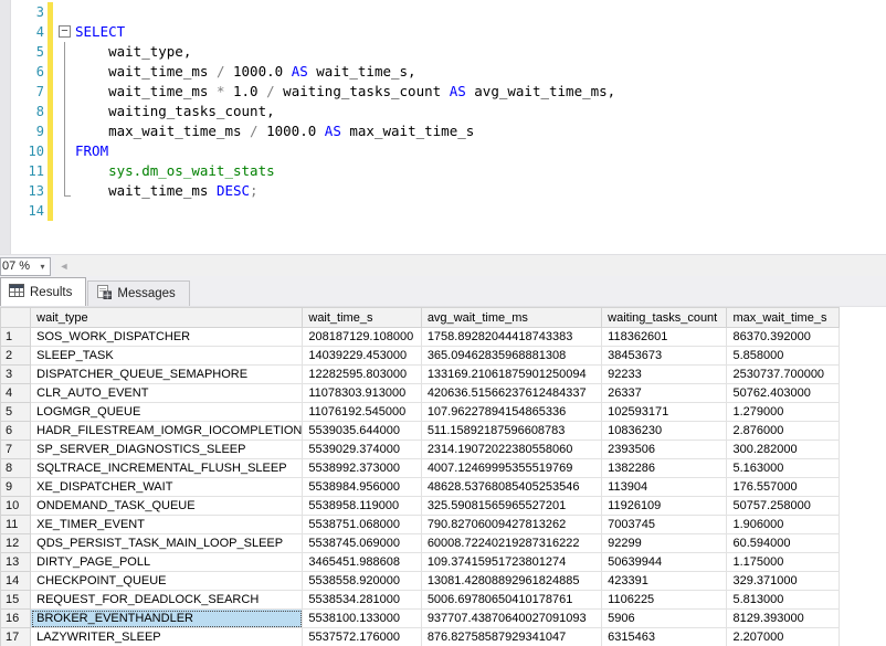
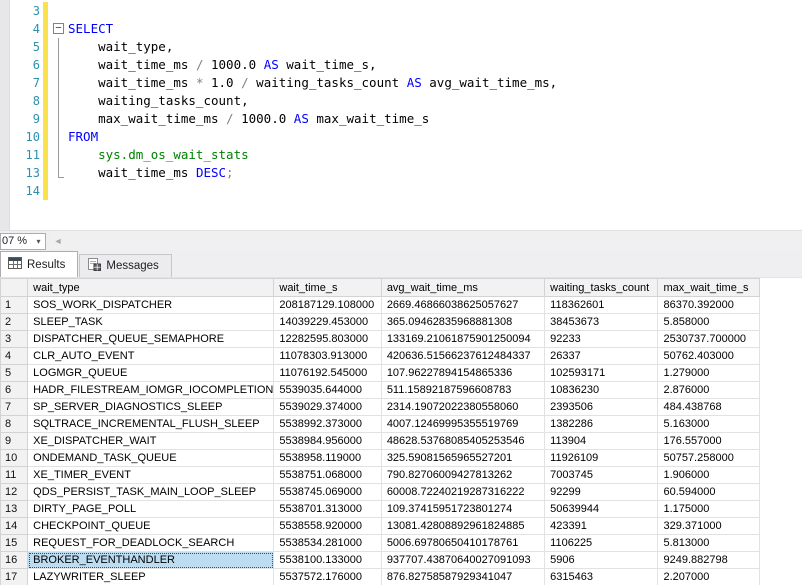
  3
  4
  −
  SELECT
  5
  wait_type,
  6
  wait_time_ms / 1000.0 AS wait_time_s,
  7
  wait_time_ms * 1.0 / waiting_tasks_count AS avg_wait_time_ms,
  8
  waiting_tasks_count,
  9
  max_wait_time_ms / 1000.0 AS max_wait_time_s
  10
  FROM
  11
  sys.dm_os_wait_stats
  13
  wait_time_ms DESC;
  14
  07 %
  ▾
  ◄
  Results
  Messages
  	wait_type	wait_time_s	avg_wait_time_ms	waiting_tasks_count	max_wait_time_s
- 1	SOS_WORK_DISPATCHER	208187129.108000	1758.89282044418743383	118362601	86370.392000
+ 1	SOS_WORK_DISPATCHER	208187129.108000	2669.46866038625057627	118362601	86370.392000
  2	SLEEP_TASK	14039229.453000	365.09462835968881308	38453673	5.858000
  3	DISPATCHER_QUEUE_SEMAPHORE	12282595.803000	133169.21061875901250094	92233	2530737.700000
  4	CLR_AUTO_EVENT	11078303.913000	420636.51566237612484337	26337	50762.403000
  5	LOGMGR_QUEUE	11076192.545000	107.96227894154865336	102593171	1.279000
  6	HADR_FILESTREAM_IOMGR_IOCOMPLETION	5539035.644000	511.15892187596608783	10836230	2.876000
- 7	SP_SERVER_DIAGNOSTICS_SLEEP	5539029.374000	2314.19072022380558060	2393506	300.282000
+ 7	SP_SERVER_DIAGNOSTICS_SLEEP	5539029.374000	2314.19072022380558060	2393506	484.438768
  8	SQLTRACE_INCREMENTAL_FLUSH_SLEEP	5538992.373000	4007.12469995355519769	1382286	5.163000
  9	XE_DISPATCHER_WAIT	5538984.956000	48628.53768085405253546	113904	176.557000
  10	ONDEMAND_TASK_QUEUE	5538958.119000	325.59081565965527201	11926109	50757.258000
  11	XE_TIMER_EVENT	5538751.068000	790.82706009427813262	7003745	1.906000
  12	QDS_PERSIST_TASK_MAIN_LOOP_SLEEP	5538745.069000	60008.72240219287316222	92299	60.594000
- 13	DIRTY_PAGE_POLL	3465451.988608	109.37415951723801274	50639944	1.175000
+ 13	DIRTY_PAGE_POLL	5538701.313000	109.37415951723801274	50639944	1.175000
  14	CHECKPOINT_QUEUE	5538558.920000	13081.42808892961824885	423391	329.371000
  15	REQUEST_FOR_DEADLOCK_SEARCH	5538534.281000	5006.69780650410178761	1106225	5.813000
- 16	BROKER_EVENTHANDLER	5538100.133000	937707.43870640027091093	5906	8129.393000
+ 16	BROKER_EVENTHANDLER	5538100.133000	937707.43870640027091093	5906	9249.882798
  17	LAZYWRITER_SLEEP	5537572.176000	876.82758587929341047	6315463	2.207000
